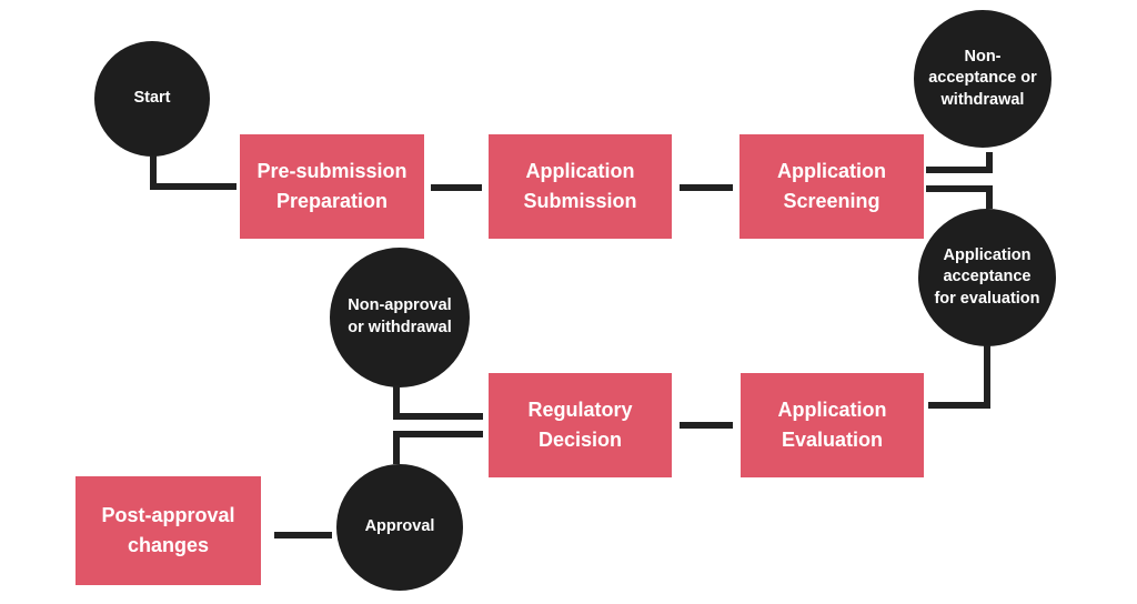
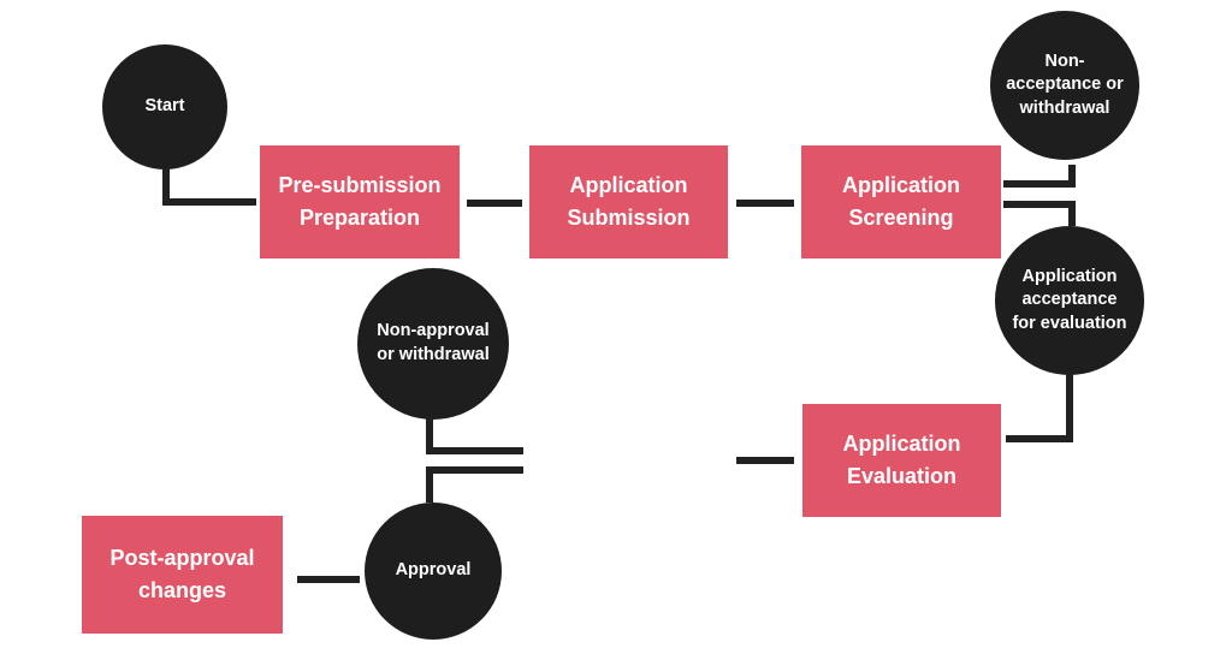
  Start
  Non-
  acceptance or
  withdrawal
  Application
  acceptance
  for evaluation
  Non-approval
  or withdrawal
  Approval
  Pre-submission
  Preparation
  Application
  Submission
  Application
  Screening
  Application
  Evaluation
- Regulatory
- Decision
  Post-approval
  changes
